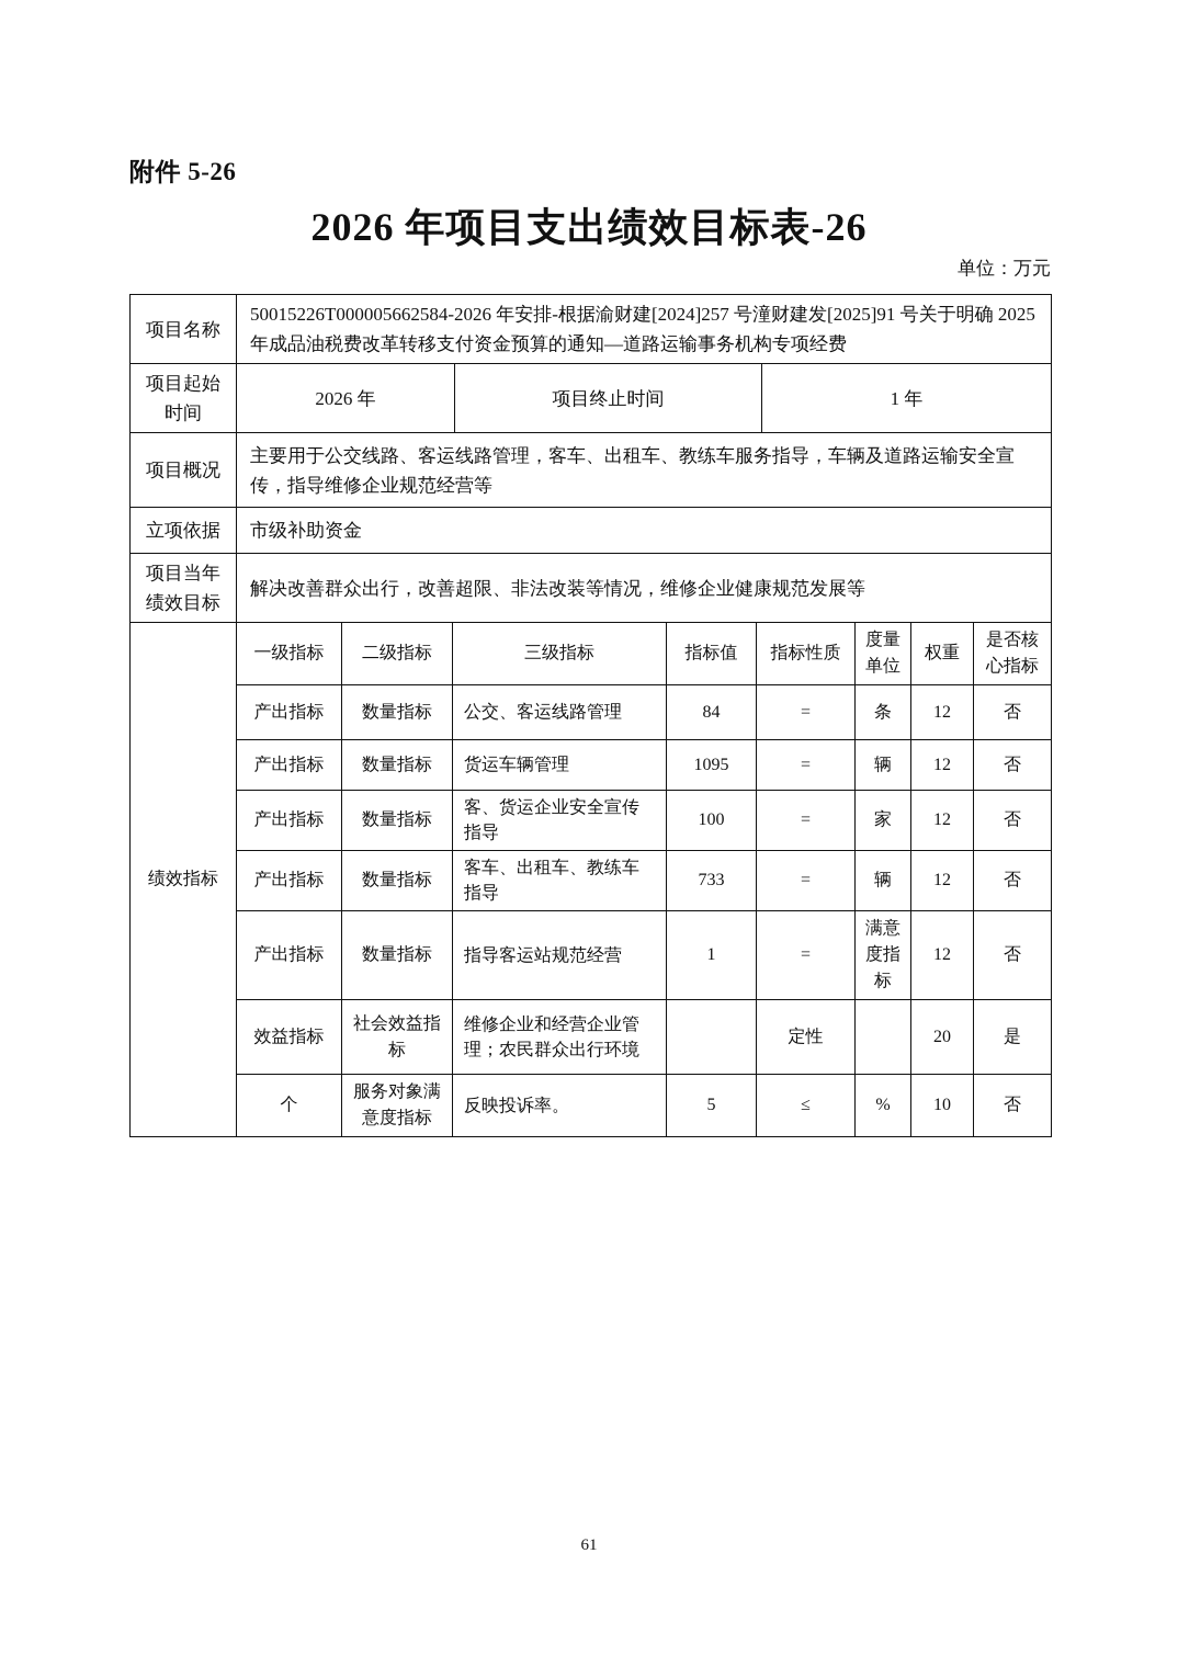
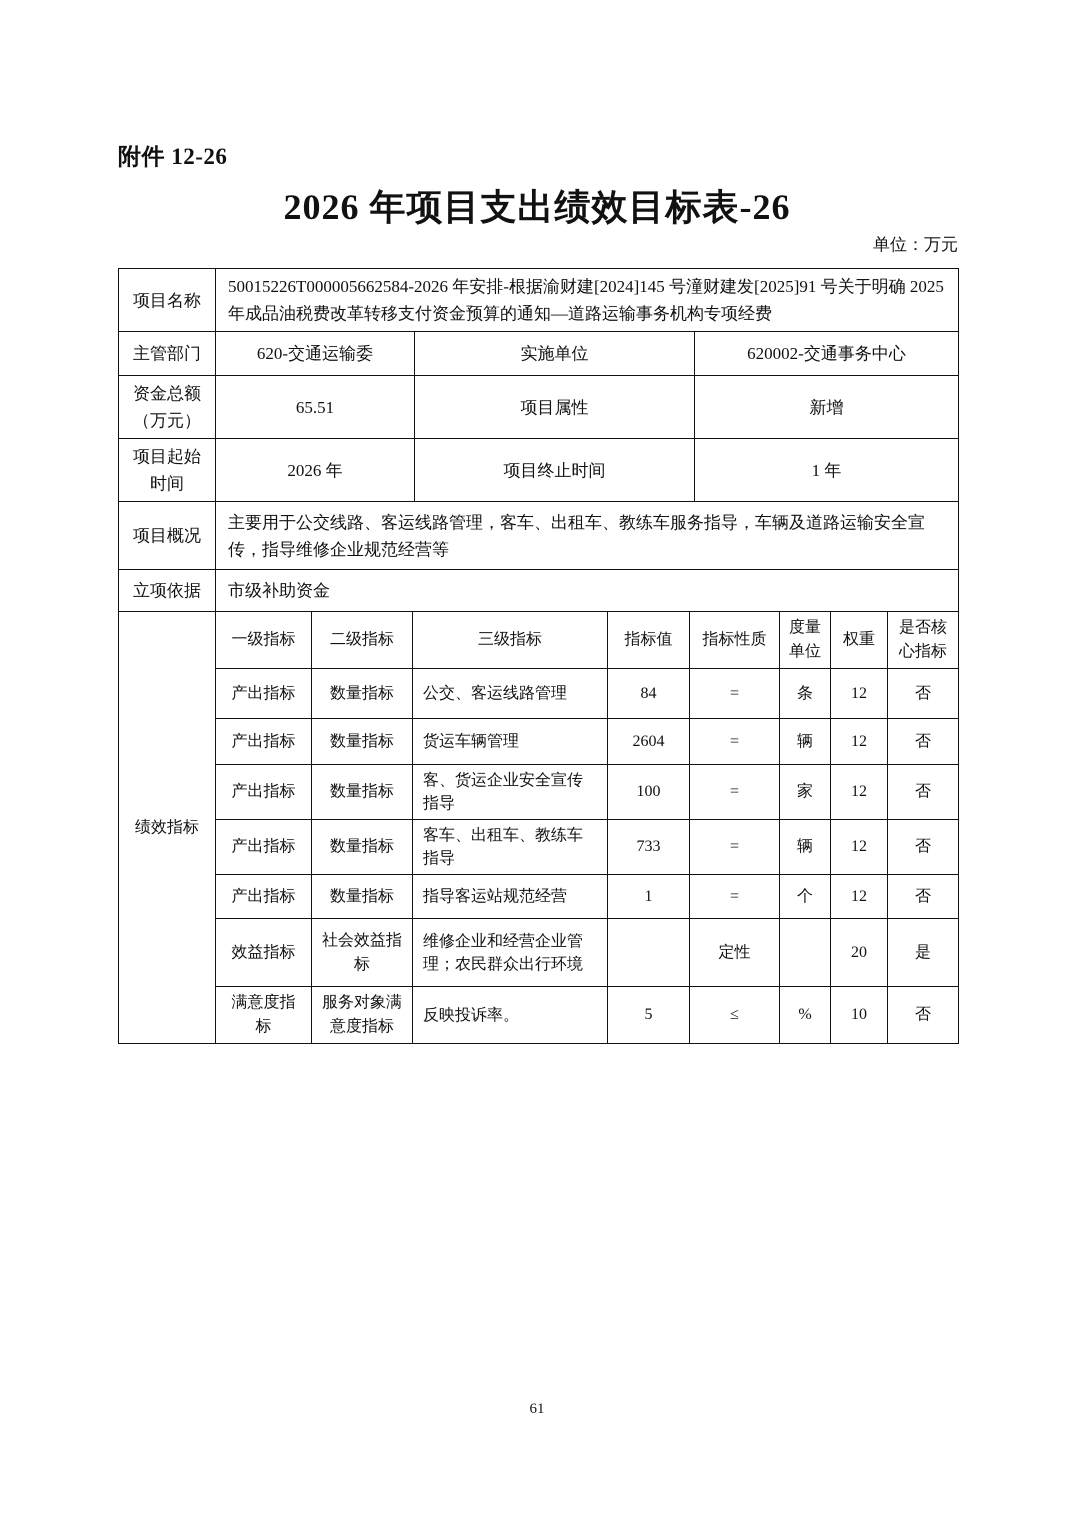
- 附件 5-26
+ 附件 12-26
  2026 年项目支出绩效目标表-26
  单位：万元
- 项目名称	50015226T000005662584-2026 年安排-根据渝财建[2024]257 号潼财建发[2025]91 号关于明确 2025 年成品油税费改革转移支付资金预算的通知—道路运输事务机构专项经费
+ 项目名称	50015226T000005662584-2026 年安排-根据渝财建[2024]145 号潼财建发[2025]91 号关于明确 2025 年成品油税费改革转移支付资金预算的通知—道路运输事务机构专项经费
+ 主管部门	620-交通运输委	实施单位	620002-交通事务中心
+ 资金总额（万元）	65.51	项目属性	新增
  项目起始时间	2026 年	项目终止时间	1 年
  项目概况	主要用于公交线路、客运线路管理，客车、出租车、教练车服务指导，车辆及道路运输安全宣传，指导维修企业规范经营等
  立项依据	市级补助资金
- 项目当年绩效目标	解决改善群众出行，改善超限、非法改装等情况，维修企业健康规范发展等
  绩效指标	一级指标	二级指标	三级指标	指标值	指标性质	度量单位	权重	是否核心指标
  产出指标	数量指标	公交、客运线路管理	84	=	条	12	否
- 产出指标	数量指标	货运车辆管理	1095	=	辆	12	否
+ 产出指标	数量指标	货运车辆管理	2604	=	辆	12	否
  产出指标	数量指标	客、货运企业安全宣传指导	100	=	家	12	否
  产出指标	数量指标	客车、出租车、教练车指导	733	=	辆	12	否
- 产出指标	数量指标	指导客运站规范经营	1	=	满意度指标	12	否
+ 产出指标	数量指标	指导客运站规范经营	1	=	个	12	否
  效益指标	社会效益指标	维修企业和经营企业管理；农民群众出行环境		定性		20	是
- 个	服务对象满意度指标	反映投诉率。	5	≤	%	10	否
+ 满意度指标	服务对象满意度指标	反映投诉率。	5	≤	%	10	否
  61
